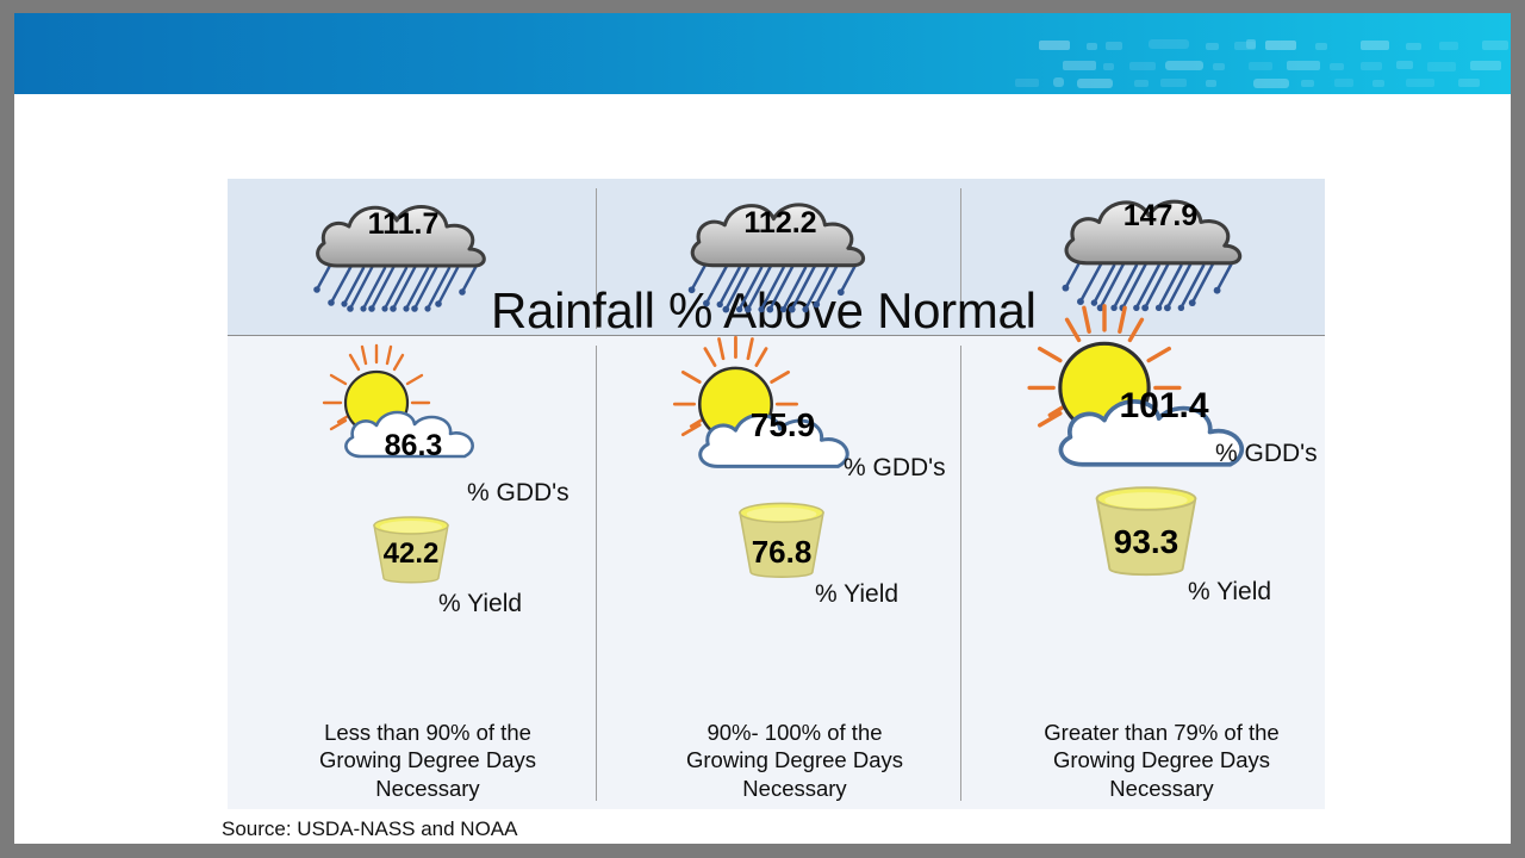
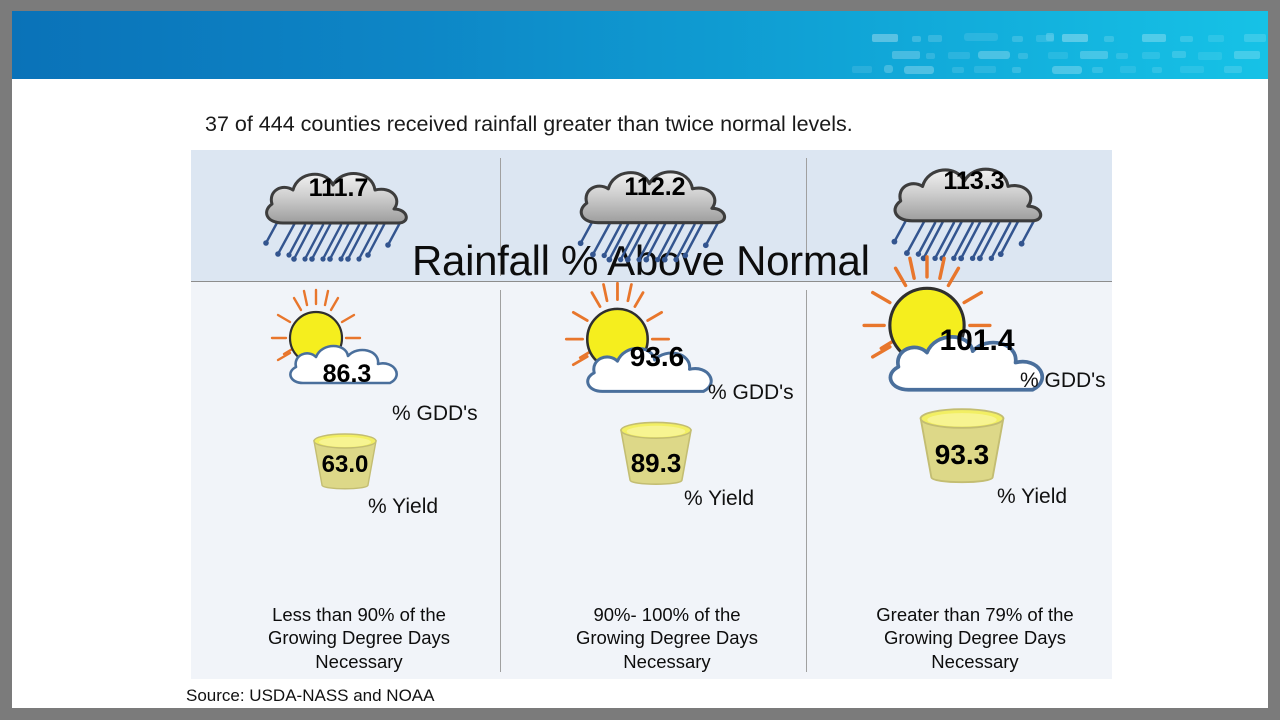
+ 37 of 444 counties received rainfall greater than twice normal levels.
  Rainfall %ove Normal
  111.7
  86.3
  % GDD's
- 42.2
+ 63.0
  % Yield
  Less than 90% of the
  Growing Degree Days
  Necessary
  112.2
- 75.9
+ 93.6
  % GDD's
- 76.8
+ 89.3
  % Yield
  90%- 100% of the
  Growing Degree Days
  Necessary
- 147.9
+ 113.3
  101.4
  % GDD's
  93.3
  % Yield
  Greater than 79% of the
  Growing Degree Days
  Necessary
  Source: USDA-NASS and NOAA
